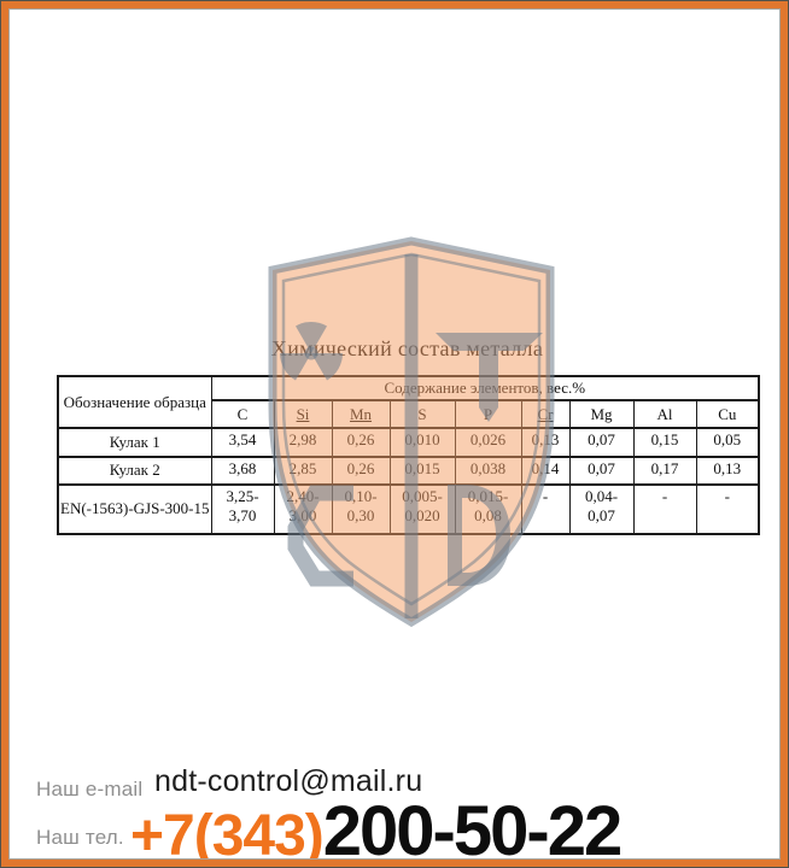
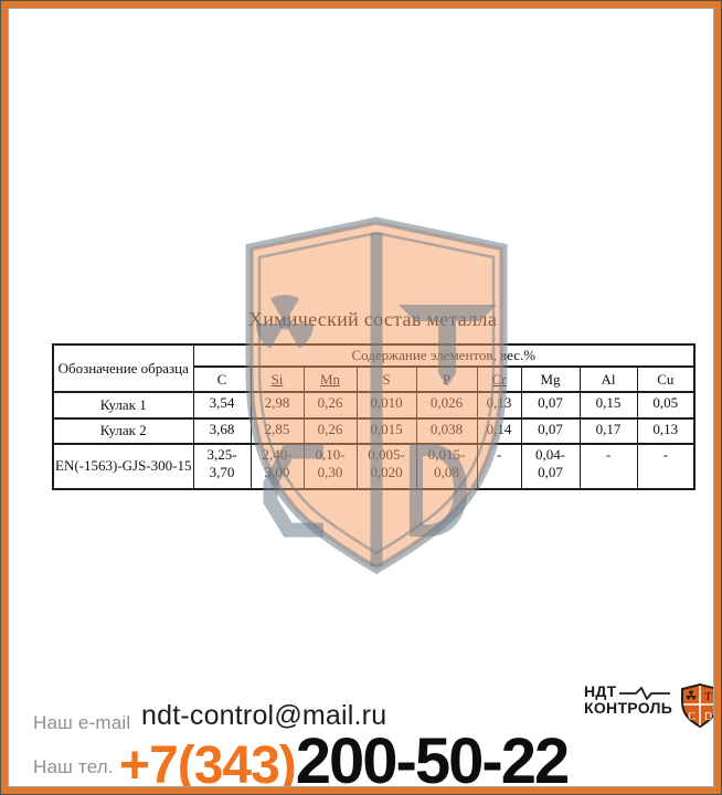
  Химический сстав металла
  Обозначение образца	Соржание элементов, вес.%
  C	Si	Mn	S	P	Cr	Mg	Al	Cu
  Кулак 1	3,54	2,98	0,26	010	0,026	0,13	0,07	0,15	0,05
  Кулак 2	3,68	2,85	0,26	015	0,038	0,14	0,07	0,17	0,13
  EN(-1563)-GJS-300-15	3,25-3,70	2,40- 3,00	0,10- 0,30	05- 020	0,015-0,08	-	0,04- 0,07	-	-
  Наш e-mail
  ndt-control@mail.ru
+ НДТ
+ КОНТРОЛЬ
+ Т
+ С
+ D
  Наш тел.
  +7(343)
  200-50-22
